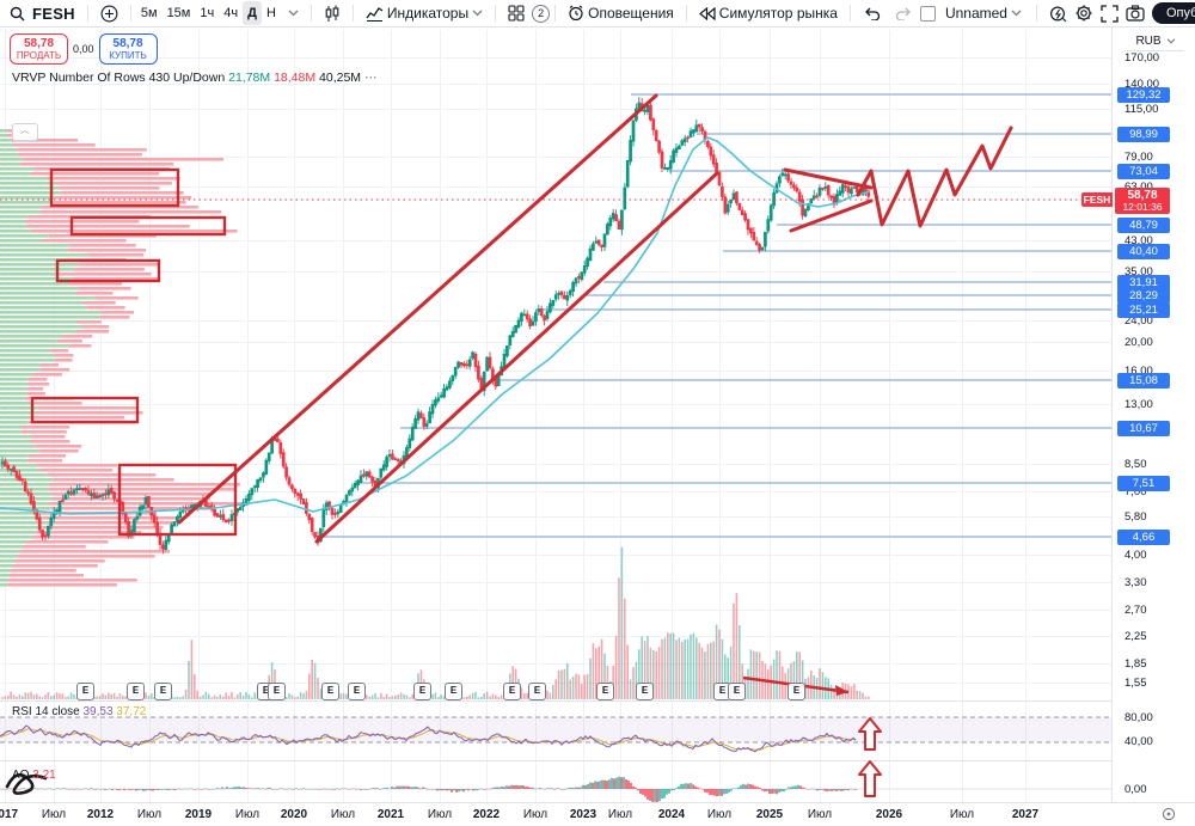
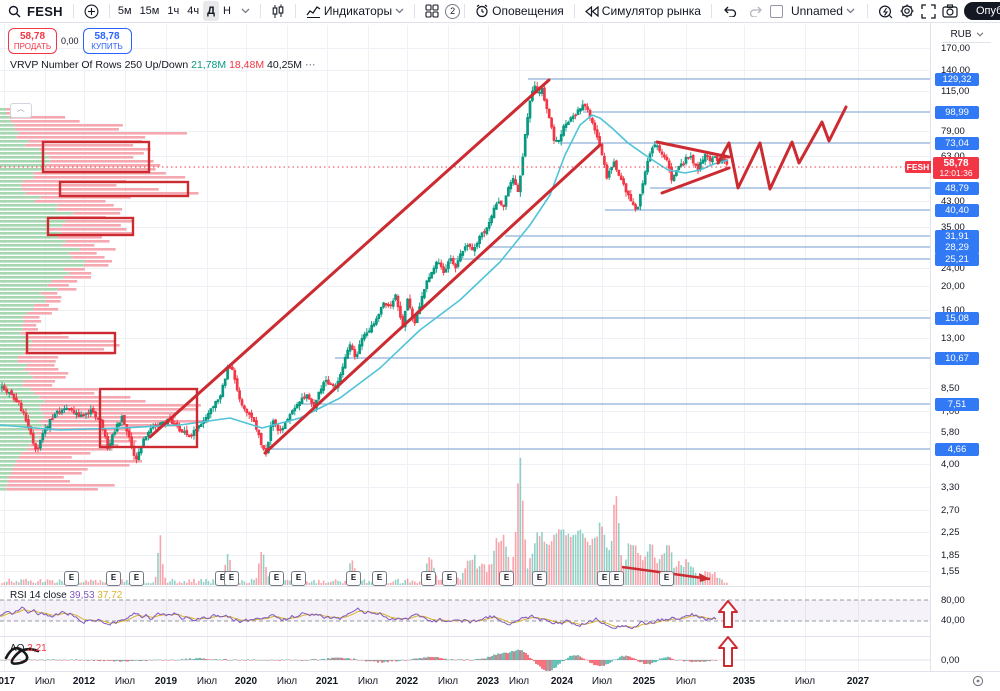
  FESH
  5м
  15м
  1ч
  4ч
  Д
  Н
  Индикаторы
  2
  Оповещения
  Симулятор рынка
  Unnamed
  58,78
  ПРОДАТЬ
  0,00
  58,78
  КУПИТЬ
- VRVP Number Of Rows 430 Up/Down 21,78М 18,48М 40,25М ⋯
+ VRVP Number Of Rows 250 Up/Down 21,78М 18,48М 40,25М ⋯
  ︿
  RSI 14 close 39,53 37,72
  AO 3,21
  RUB
  170,00
  140,00
  115,00
  79,00
  43,00
  35,00
  24,00
  20,00
  16,00
  13,00
  8,50
  7,00
  5,80
  4,00
  3,30
  2,70
  2,25
  1,85
  1,55
  80,00
  40,00
  0,00
  129,32
  98,99
  73,04
  48,79
  40,40
  31,91
  28,29
  25,21
  15,08
  10,67
  7,51
  4,66
  58,78
  12:01:36
  FESH
  017
  Июл
  2012
  Июл
  2019
  Июл
  2020
  Июл
  2021
  Июл
  2022
  Июл
  2023
  Июл
  2024
  Июл
  2025
  Июл
- 2026
+ 2035
  Июл
  2027
  E
  E
  E
  E
  E
  E
  E
  E
  E
  E
  E
  E
  E
  E
  E
  E
